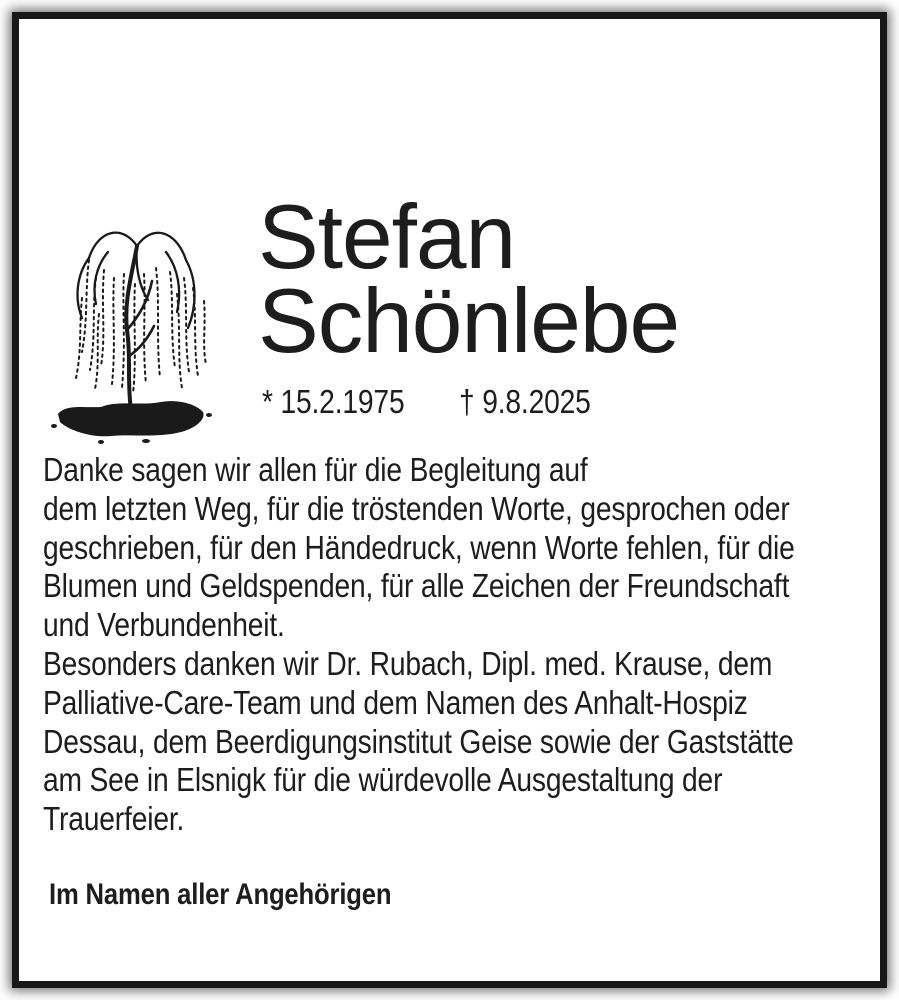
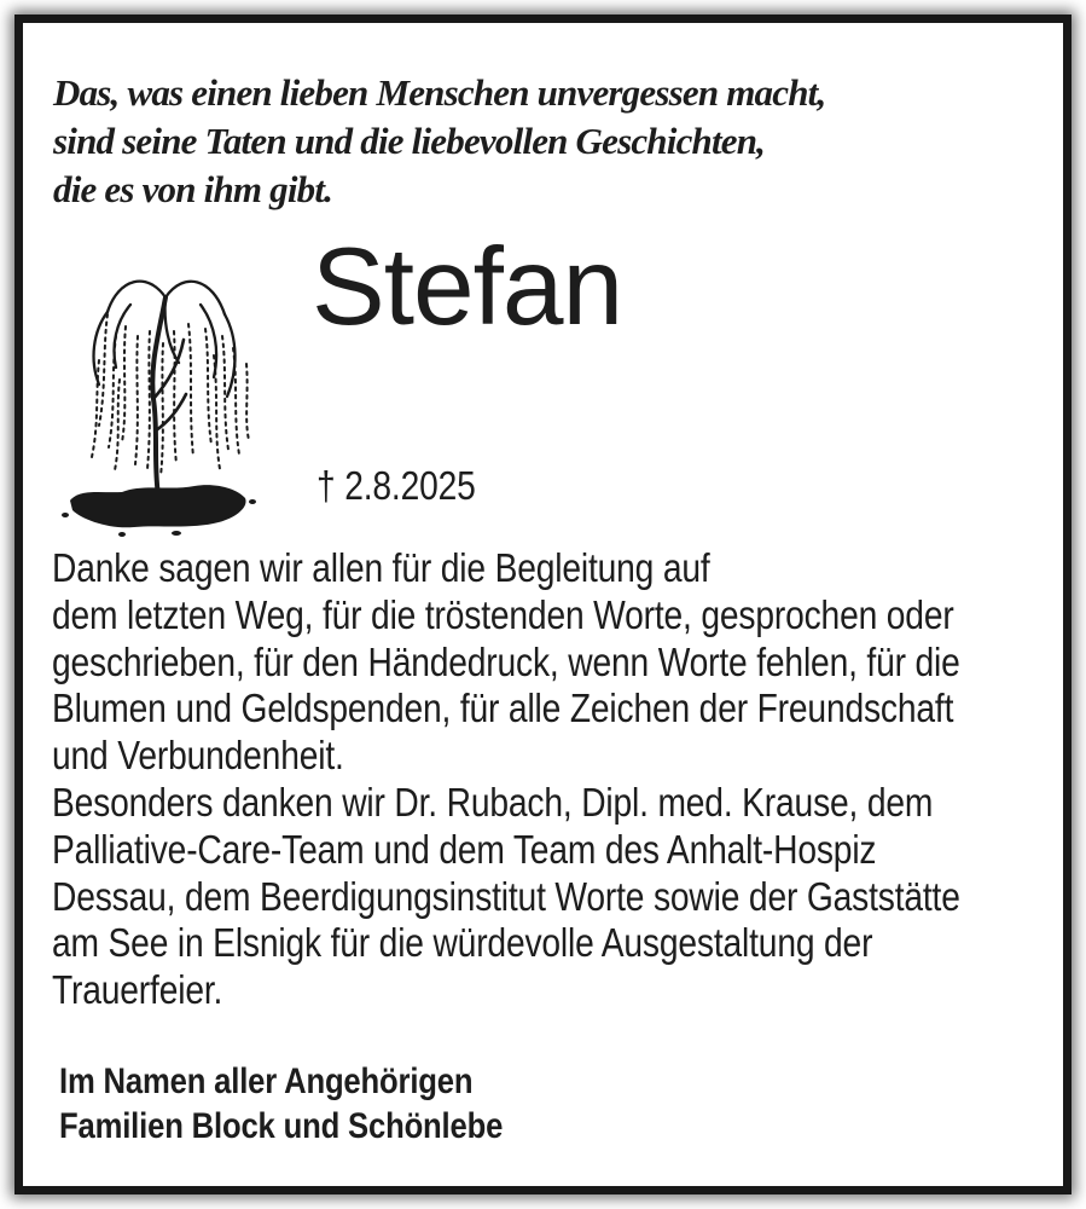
+ Das, was einen lieben Menschen unvergessen macht,
+ sind seine Taten und die liebevollen Geschichten,
+ die es von ihm gibt.
  Stefan
- Schönlebe
- * 15.2.1975
- † 9.8.2025
+ † 2.8.2025
  Danke sagen wir allen für die Begleitung auf
  dem letzten Weg, für die tröstenden Worte, gesprochen oder
  geschrieben, für den Händedruck, wenn Worte fehlen, für die
  Blumen und Geldspenden, für alle Zeichen der Freundschaft
  und Verbundenheit.
  Besonders danken wir Dr. Rubach, Dipl. med. Krause, dem
- Palliative-Care-Team und dem Namen des Anhalt-Hospiz
+ Palliative-Care-Team und dem Team des Anhalt-Hospiz
- Dessau, dem Beerdigungsinstitut Geise sowie der Gaststätte
+ Dessau, dem Beerdigungsinstitut Worte sowie der Gaststätte
  am See in Elsnigk für die würdevolle Ausgestaltung der
  Trauerfeier.
  Im Namen aller Angehörigen
+ Familien Block und Schönlebe
